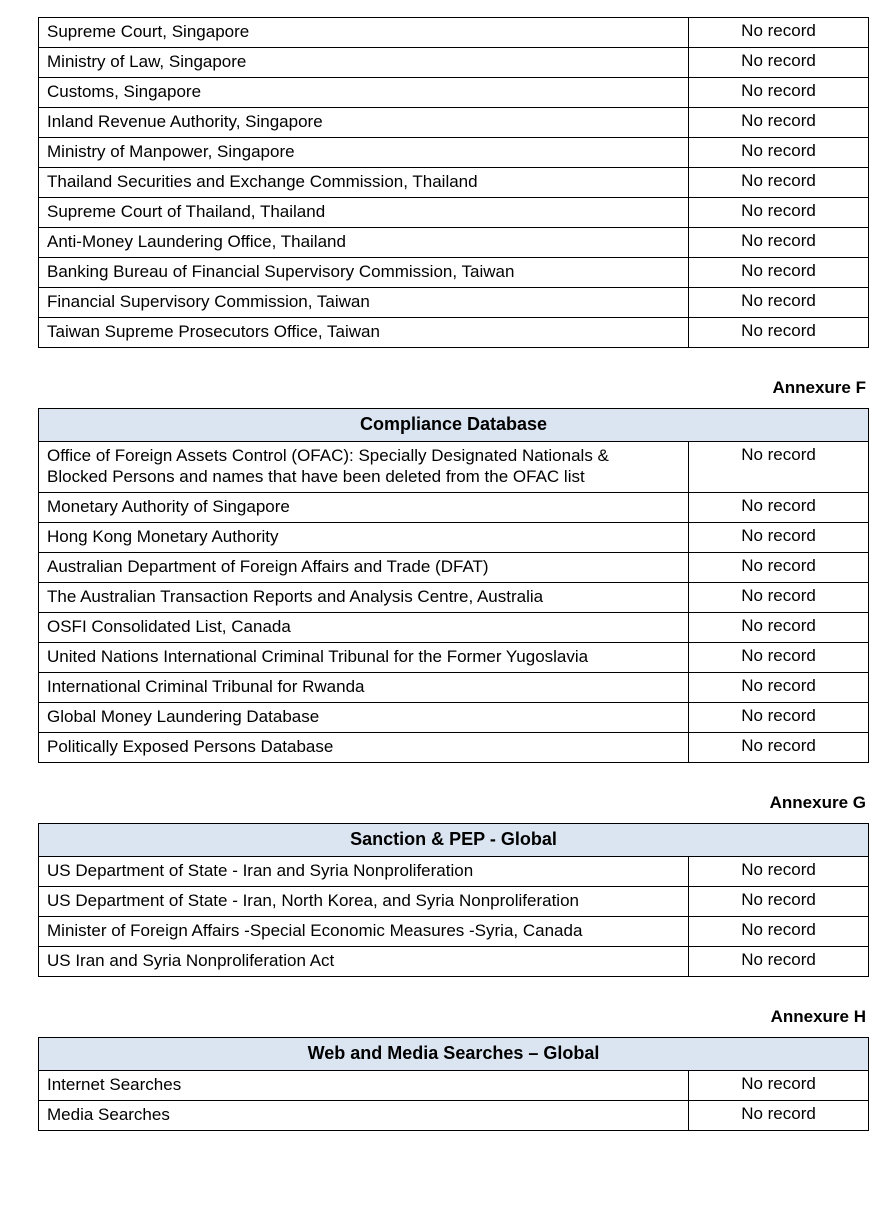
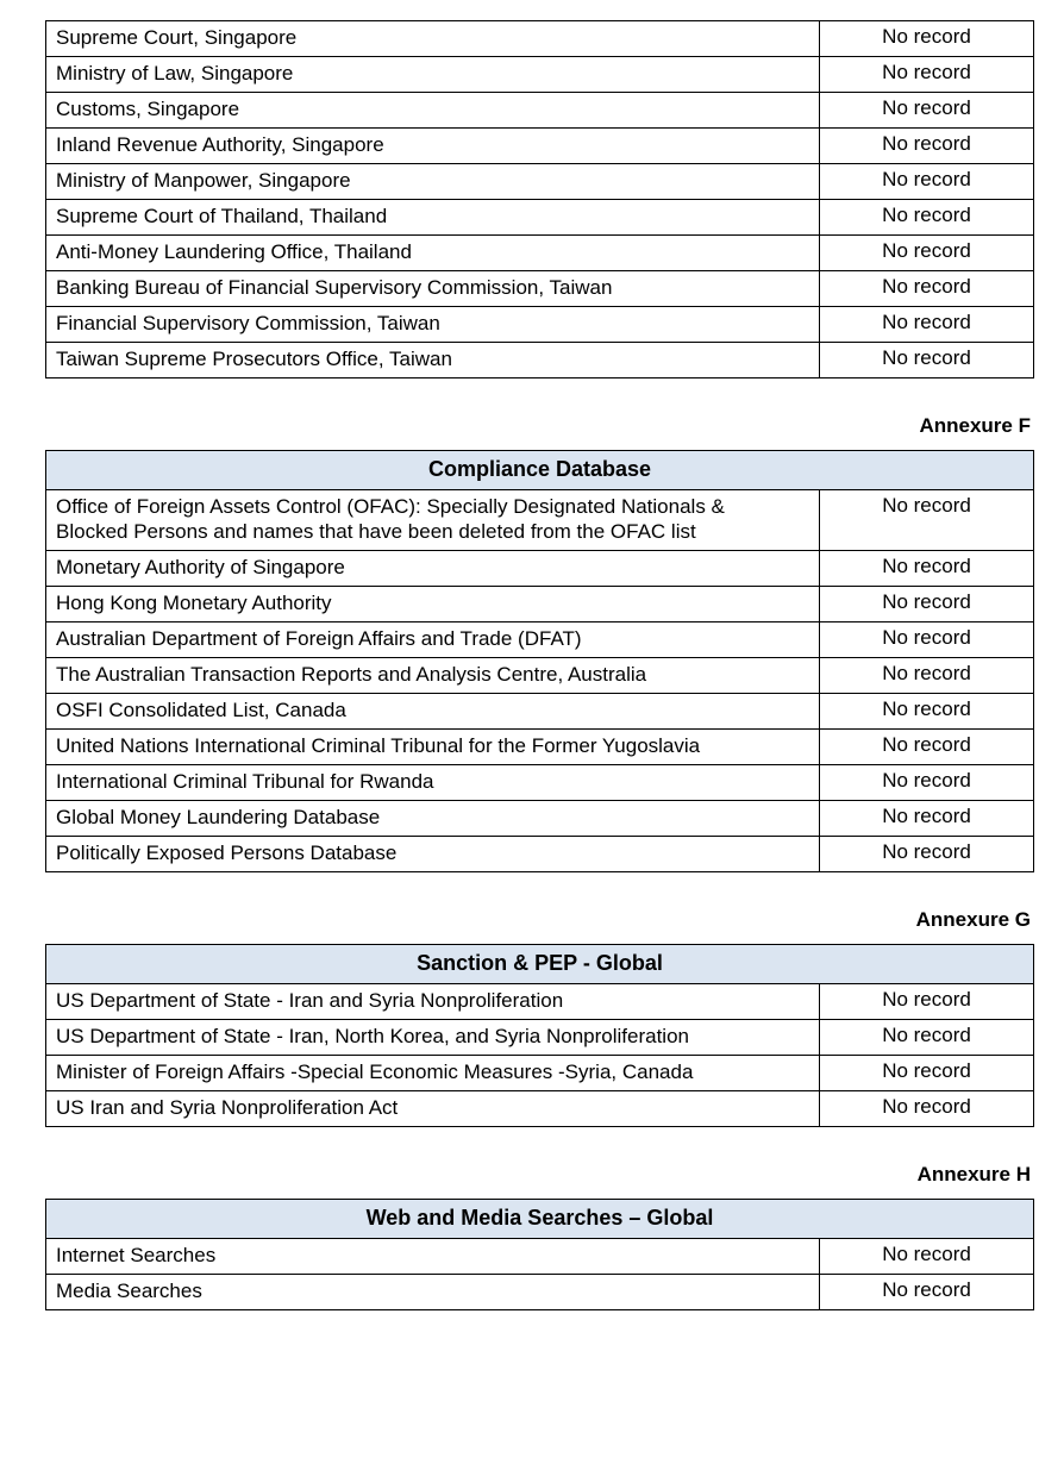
  Supreme Court, Singapore	No record
  Ministry of Law, Singapore	No record
  Customs, Singapore	No record
  Inland Revenue Authority, Singapore	No record
  Ministry of Manpower, Singapore	No record
- Thailand Securities and Exchange Commission, Thailand	No record
  Supreme Court of Thailand, Thailand	No record
  Anti-Money Laundering Office, Thailand	No record
  Banking Bureau of Financial Supervisory Commission, Taiwan	No record
  Financial Supervisory Commission, Taiwan	No record
  Taiwan Supreme Prosecutors Office, Taiwan	No record
  Annexure F
  Compliance Database
  Office of Foreign Assets Control (OFAC): Specially Designated Nationals & Blocked Persons and names that have been deleted from the OFAC list	No record
  Monetary Authority of Singapore	No record
  Hong Kong Monetary Authority	No record
  Australian Department of Foreign Affairs and Trade (DFAT)	No record
  The Australian Transaction Reports and Analysis Centre, Australia	No record
  OSFI Consolidated List, Canada	No record
  United Nations International Criminal Tribunal for the Former Yugoslavia	No record
  International Criminal Tribunal for Rwanda	No record
  Global Money Laundering Database	No record
  Politically Exposed Persons Database	No record
  Annexure G
  Sanction & PEP - Global
  US Department of State - Iran and Syria Nonproliferation	No record
  US Department of State - Iran, North Korea, and Syria Nonproliferation	No record
  Minister of Foreign Affairs -Special Economic Measures -Syria, Canada	No record
  US Iran and Syria Nonproliferation Act	No record
  Annexure H
  Web and Media Searches – Global
  Internet Searches	No record
  Media Searches	No record
